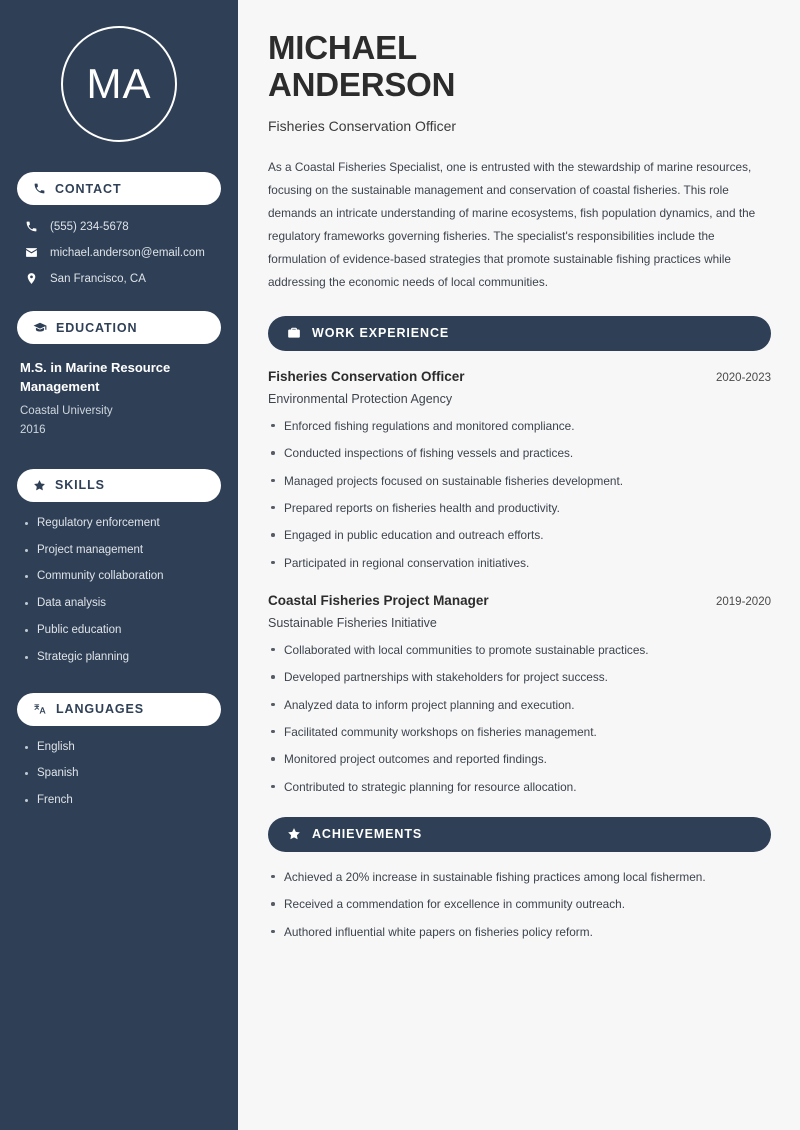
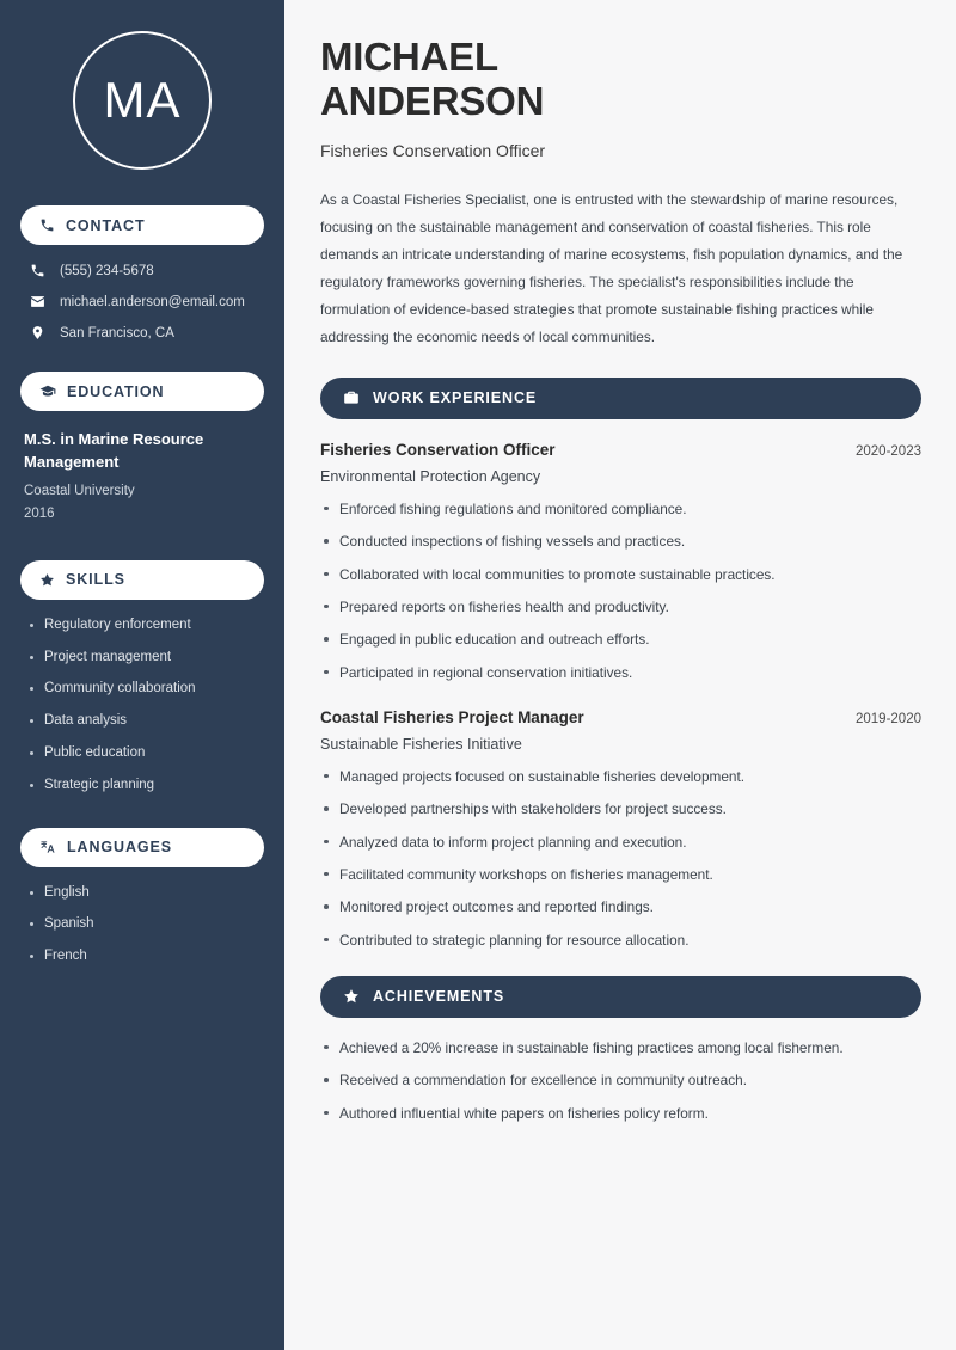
  MA
  CONTACT
  (555) 234-5678
  michael.anderson@email.com
  San Francisco, CA
  EDUCATION
  M.S. in Marine Resource Management
  Coastal University
  2016
  SKILLS
  Regulatory enforcement
  Project management
  Community collaboration
  Data analysis
  Public education
  Strategic planning
  LANGUAGES
  English
  Spanish
  French
  MICHAEL
  ANDERSON
  Fisheries Conservation Officer
  As a Coastal Fisheries Specialist, one is entrusted with the stewardship of marine resources, focusing on the sustainable management and conservation of coastal fisheries. This role demands an intricate understanding of marine ecosystems, fish population dynamics, and the regulatory frameworks governing fisheries. The specialist's responsibilities include the formulation of evidence-based strategies that promote sustainable fishing practices while addressing the economic needs of local communities.
  WORK EXPERIENCE
  Fisheries Conservation Officer
  2020-2023
  Environmental Protection Agency
  Enforced fishing regulations and monitored compliance.
  Conducted inspections of fishing vessels and practices.
- Managed projects focused on sustainable fisheries development.
+ Collaborated with local communities to promote sustainable practices.
  Prepared reports on fisheries health and productivity.
  Engaged in public education and outreach efforts.
  Participated in regional conservation initiatives.
  Coastal Fisheries Project Manager
  2019-2020
  Sustainable Fisheries Initiative
- Collaborated with local communities to promote sustainable practices.
+ Managed projects focused on sustainable fisheries development.
  Developed partnerships with stakeholders for project success.
  Analyzed data to inform project planning and execution.
  Facilitated community workshops on fisheries management.
  Monitored project outcomes and reported findings.
  Contributed to strategic planning for resource allocation.
  ACHIEVEMENTS
  Achieved a 20% increase in sustainable fishing practices among local fishermen.
  Received a commendation for excellence in community outreach.
  Authored influential white papers on fisheries policy reform.
